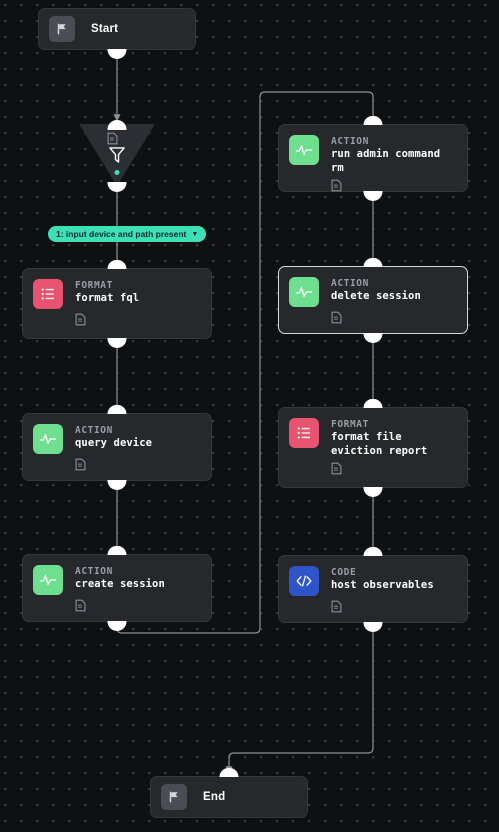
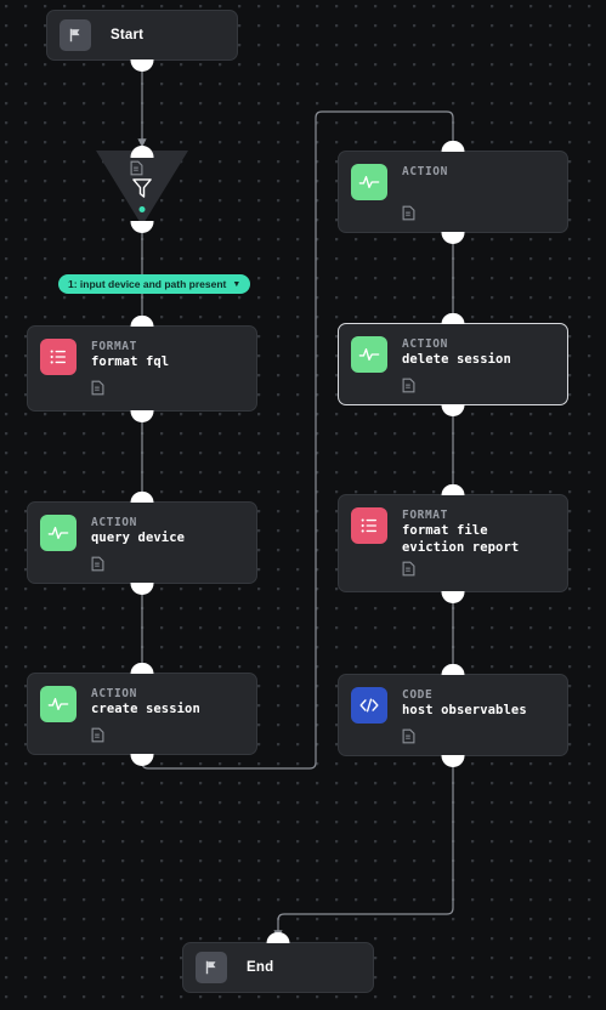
  Start
  1: input device and path present
  FORMAT
  format fql
  ACTION
  query device
  ACTION
  create session
  ACTION
- run admin command rm
  ACTION
  delete session
  FORMAT
  format file eviction report
  CODE
  host observables
  End
